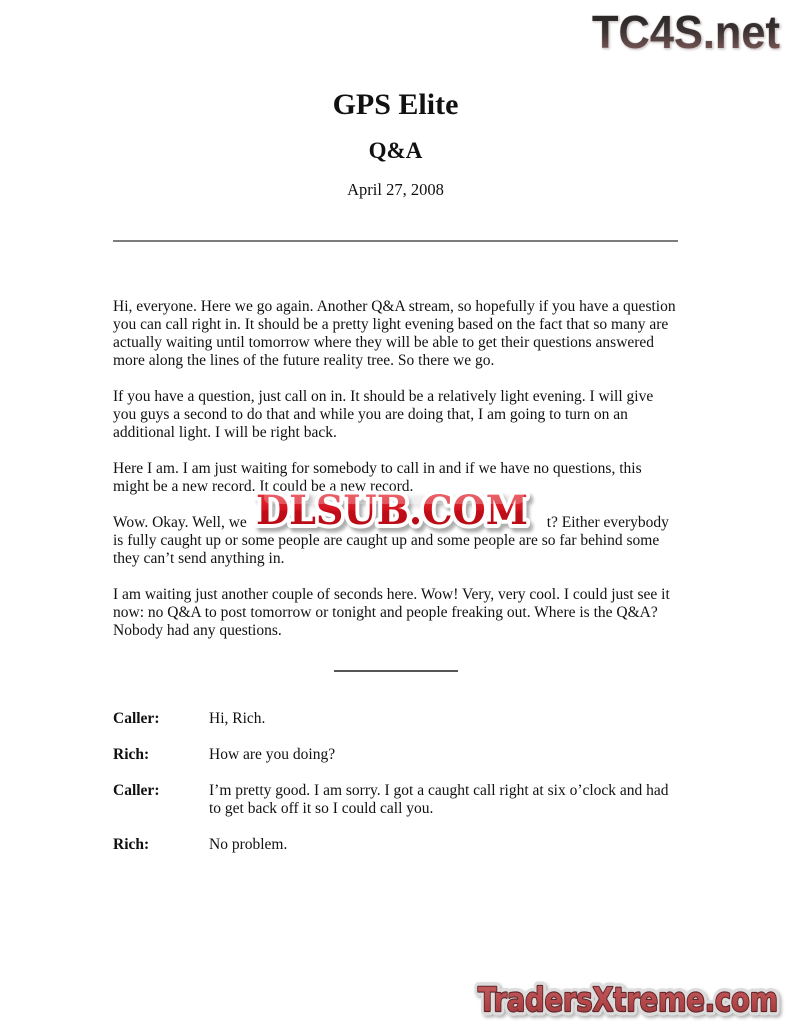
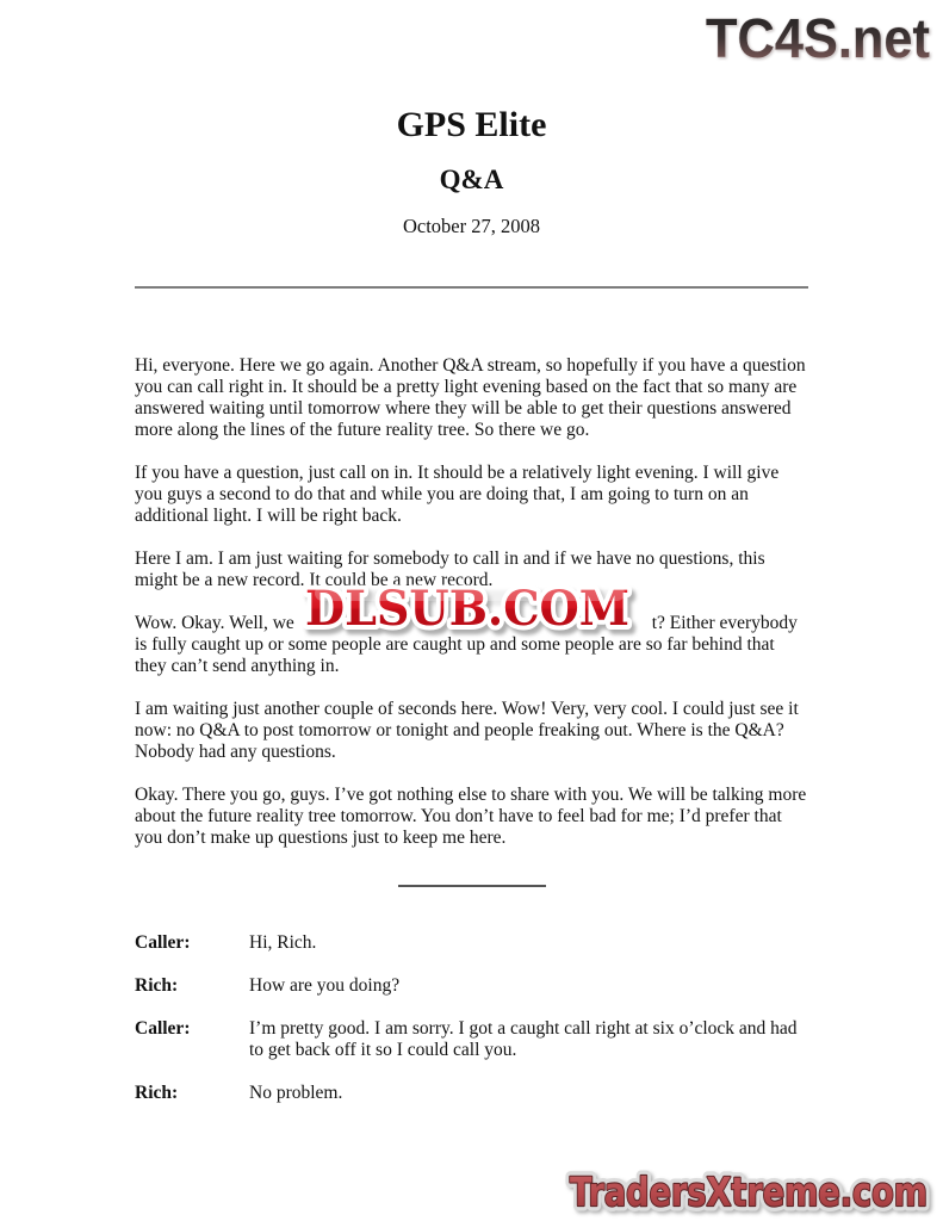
  TC4S.net
  GPS Elite
  Q&A
- April 27, 2008
+ October 27, 2008
- Hi, everyone. Here we go again. Another Q&A stream, so hopefully if you have a question you can call right in. It should be a pretty light evening based on the fact that so many are actually waiting until tomorrow where they will be able to get their questions answered more along the lines of the future reality tree. So there we go.
+ Hi, everyone. Here we go again. Another Q&A stream, so hopefully if you have a question you can call right in. It should be a pretty light evening based on the fact that so many are answered waiting until tomorrow where they will be able to get their questions answered more along the lines of the future reality tree. So there we go.
  If you have a question, just call on in. It should be a relatively light evening. I will give you guys a second to do that and while you are doing that, I am going to turn on an additional light. I will be right back.
  Here I am. I am just waiting for somebody to call in and if we have no questions, this might be a new record. It could be a new record.
- Wow. Okay. Well, we t? Either everybody is fully caught up or some people are caught up and some people are so far behind some they can’t send anything in.
+ Wow. Okay. Well, we t? Either everybody is fully caught up or some people are caught up and some people are so far behind that they can’t send anything in.
  I am waiting just another couple of seconds here. Wow! Very, very cool. I could just see it now: no Q&A to post tomorrow or tonight and people freaking out. Where is the Q&A? Nobody had any questions.
+ Okay. There you go, guys. I’ve got nothing else to share with you. We will be talking more about the future reality tree tomorrow. You don’t have to feel bad for me; I’d prefer that you don’t make up questions just to keep me here.
  Caller:
  Hi, Rich.
  Rich:
  How are you doing?
  Caller:
  I’m pretty good. I am sorry. I got a caught call right at six o’clock and had to get back off it so I could call you.
  Rich:
  No problem.
  DLSUB.COM
  TradersXtreme.com
